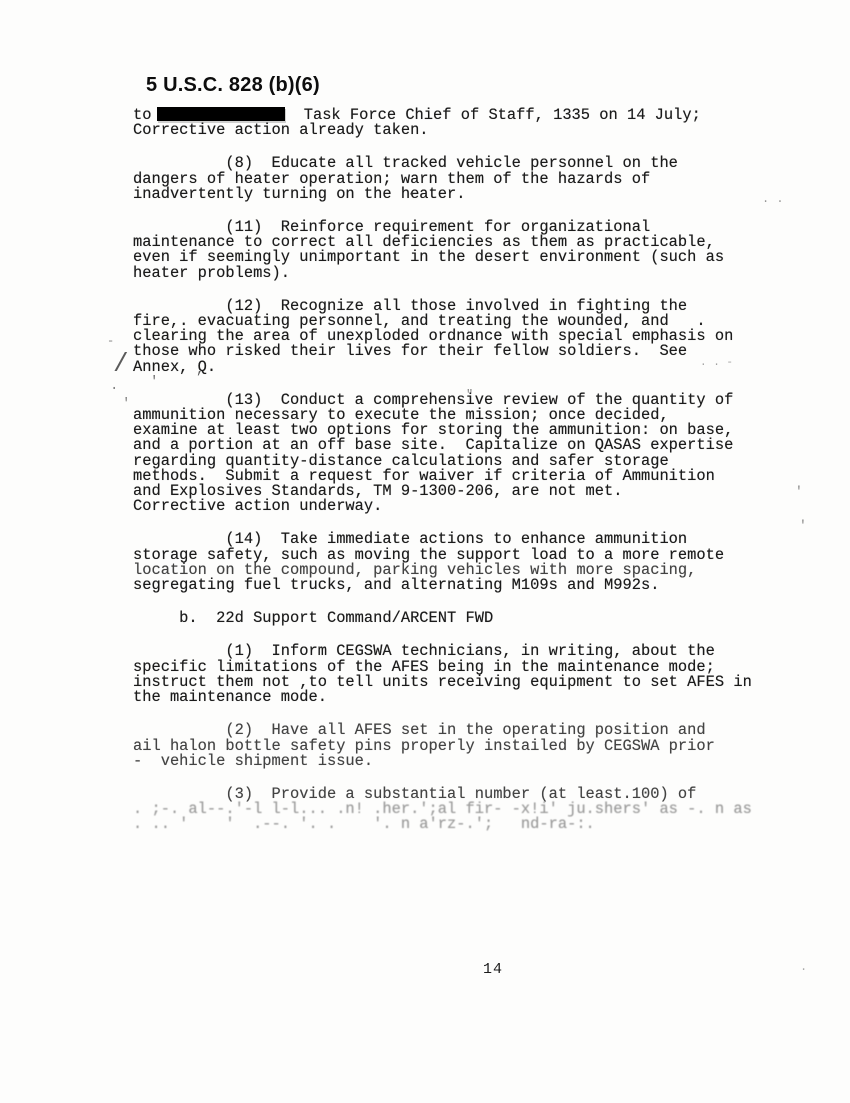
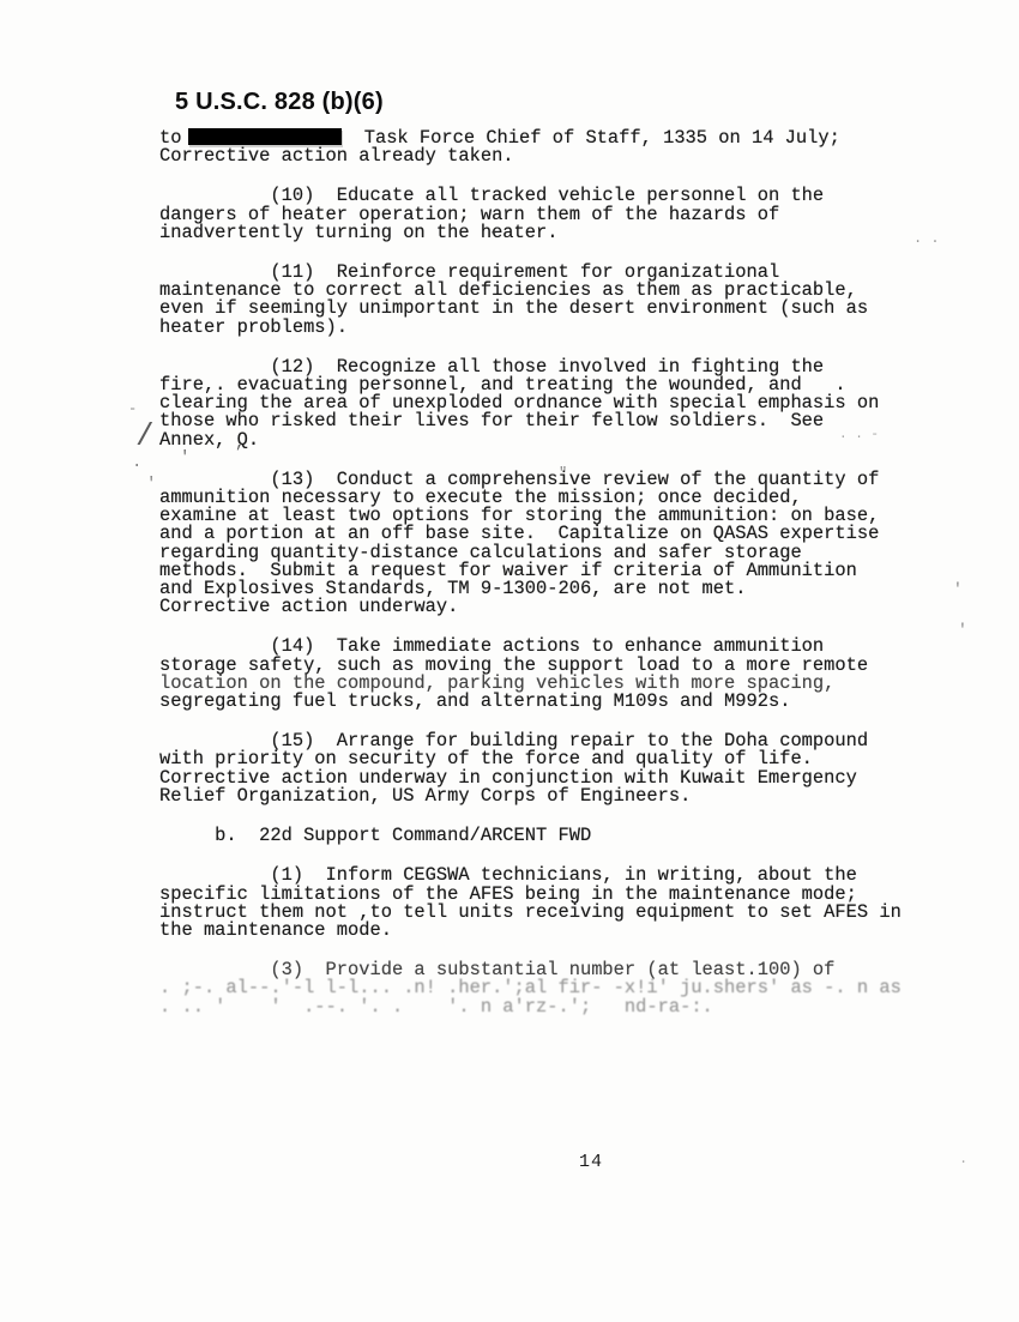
  5 U.S.C. 828 (b)(6)
  to Task Force Chief of Staff, 1335 on 14 July;
  Corrective action already taken.
- (8) Educate all tracked vehicle personnel on the
+ (10) Educate all tracked vehicle personnel on the
  dangers of heater operation; warn them of the hazards of
  inadvertently turning on the heater.
  (11) Reinforce requirement for organizational
  maintenance to correct all deficiencies as them as practicable,
  even if seemingly unimportant in the desert environment (such as
  heater problems).
  (12) Recognize all those involved in fighting the
  fire,. evacuating personnel, and treating the wounded, and .
  clearing the area of unexploded ordnance with special emphasis on
  those who risked their lives for their fellow soldiers. See
  Annex, Q.
  (13) Conduct a comprehensive review of the quantity of
  ammunition necessary to execute the mission; once decided,
  examine at least two options for storing the ammunition: on base,
  and a portion at an off base site. Capitalize on QASAS expertise
  regarding quantity-distance calculations and safer storage
  methods. Submit a request for waiver if criteria of Ammunition
  and Explosives Standards, TM 9-1300-206, are not met.
  Corrective action underway.
  (14) Take immediate actions to enhance ammunition
  storage safety, such as moving the support load to a more remote
  location on the compound, parking vehicles with more spacing,
  segregating fuel trucks, and alternating M109s and M992s.
+ (15) Arrange for building repair to the Doha compound
+ with priority on security of the force and quality of life.
+ Corrective action underway in conjunction with Kuwait Emergency
+ Relief Organization, US Army Corps of Engineers.
  b. 22d Support Command/ARCENT FWD
  (1) Inform CEGSWA technicians, in writing, about the
  specific limitations of the AFES being in the maintenance mode;
  instruct them not ,to tell units receiving equipment to set AFES in
  the maintenance mode.
- (2) Have all AFES set in the operating position and
- ail halon bottle safety pins properly instailed by CEGSWA prior
- - vehicle shipment issue.
  (3) Provide a substantial number (at least.100) of
  . ;-. al--.'-l l-l... .n! .her.';al fir- -x!i' ju.shers' as -. n as
  . .. ' ' .--. '. . '. n a'rz-.'; nd-ra-:.
  14
  -
  /
  .
  ,
  '
  '
  ▴
  . .
  . . -
  "
  '
  '
  .
